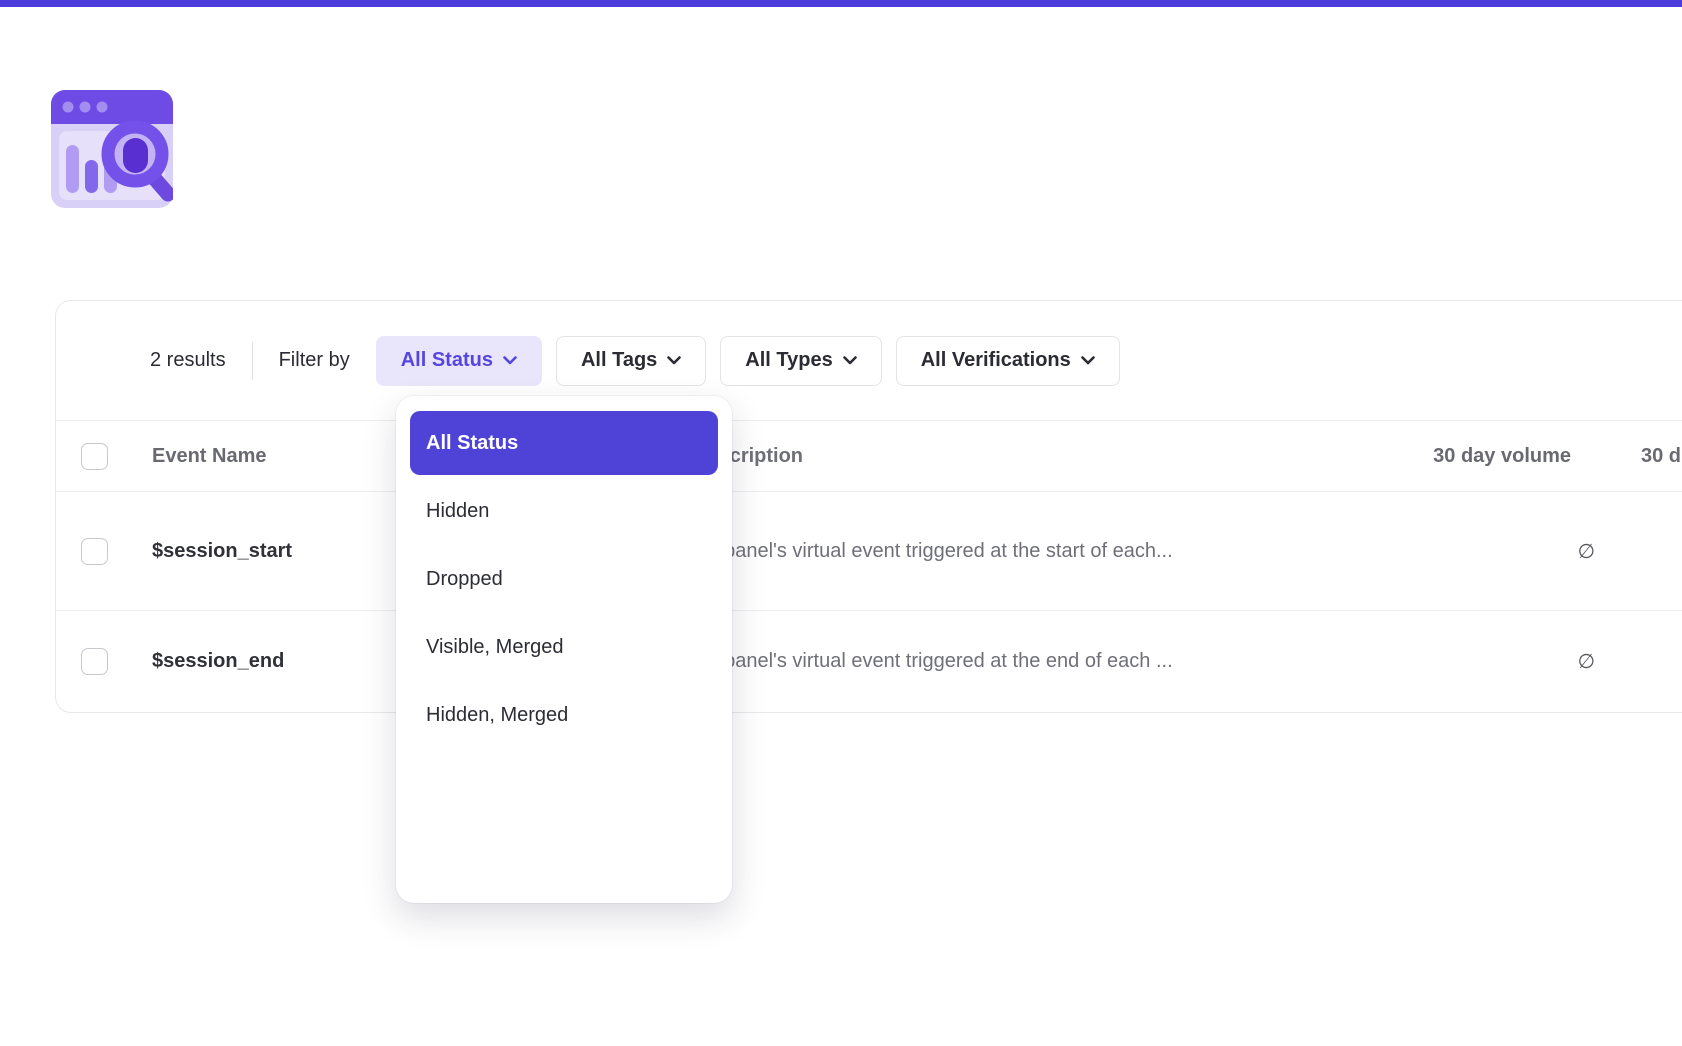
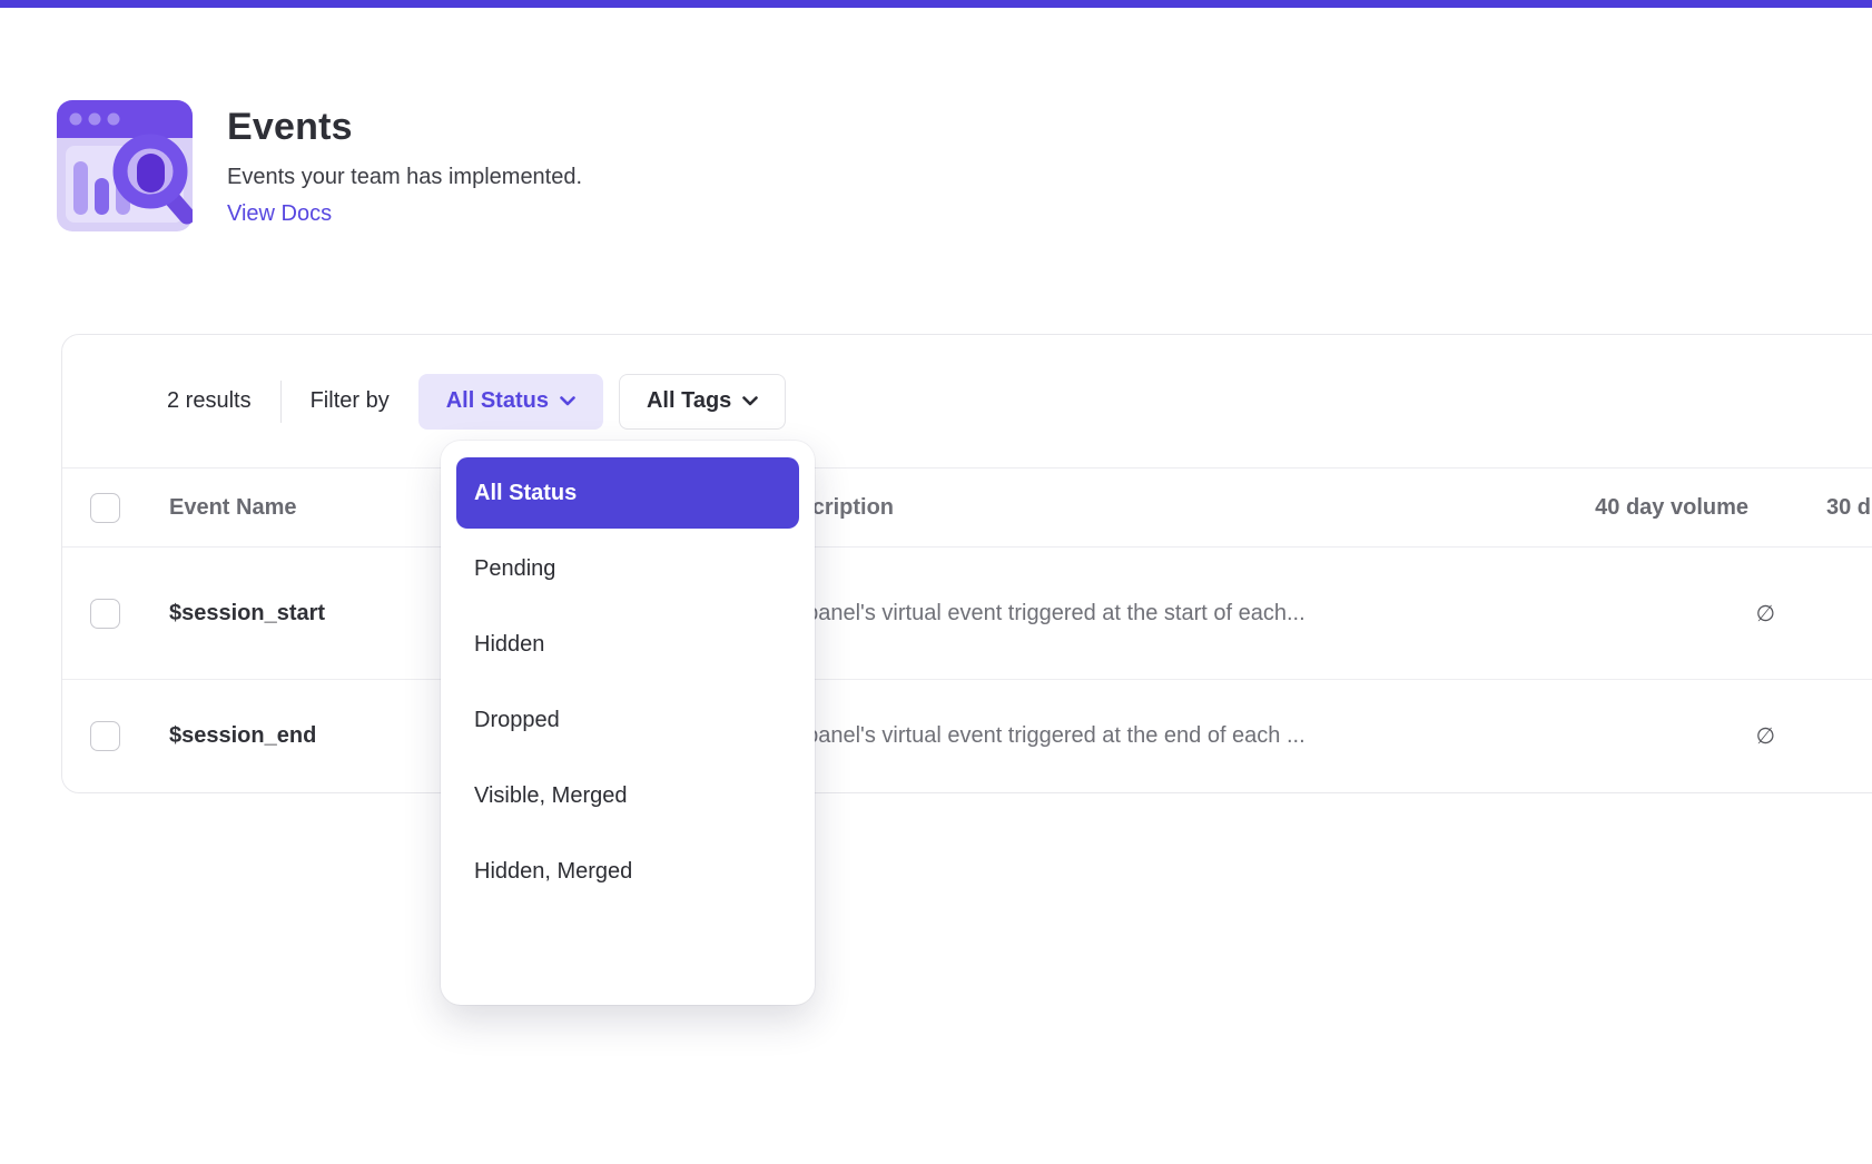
+ Events
+ Events your team has implemented.
+ View Docs
  2 results
  Filter by
  All Status
  All Tags
- All Types
- All Verifications
  Event Name
  cription
- 30 day volume
+ 40 day volume
  30 d
  $session_start
  anel's virtual event triggered at the start of each...
  ∅
  $session_end
  anel's virtual event triggered at the end of each ...
  ∅
  All Status
+ Pending
  Hidden
  Dropped
  Visible, Merged
  Hidden, Merged
